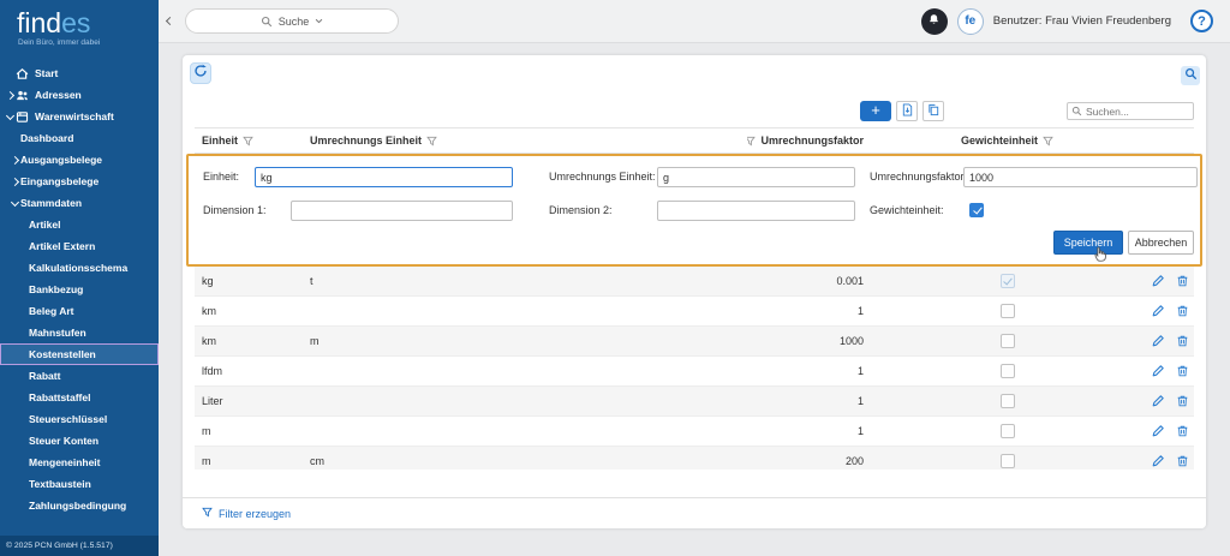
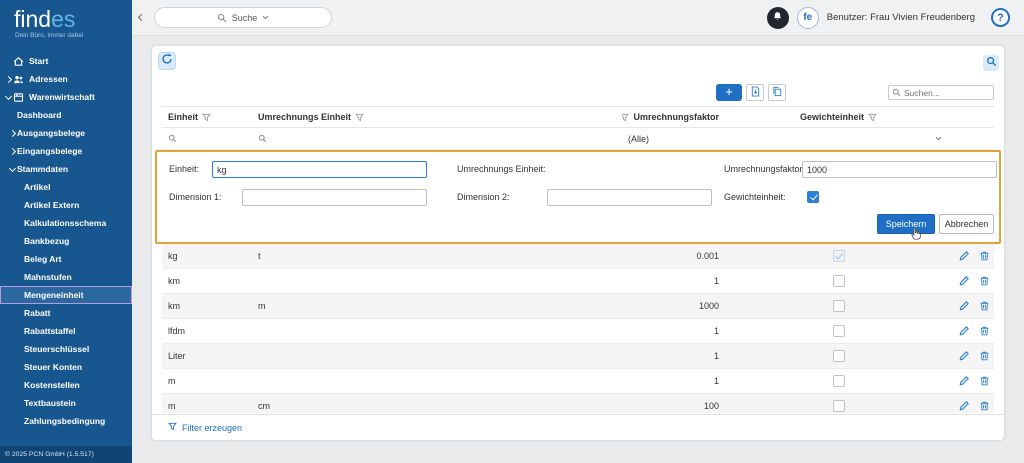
  findes
  Start
  Adressen
  Warenwirtschaft
  Dashboard
  Ausgangsbelege
  Eingangsbelege
  Stammdaten
  Artikel
  Artikel Extern
  Kalkulationsschema
  Bankbezug
  Beleg Art
  Mahnstufen
- Kostenstellen
+ Mengeneinheit
  Rabatt
  Rabattstaffel
  Steuerschlüssel
  Steuer Konten
- Mengeneinheit
+ Kostenstellen
  Textbaustein
  Zahlungsbedingung
  Suche
  fe
  Benutzer: Frau Vivien Freudenberg
  ?
  +
  Suchen...
  Einheit
  Umrechnungs Einheit
  Umrechnungsfaktor
  Gewichteinheit
+ (Alle)
  Einheit:
  kg
  Umrechnungs Einheit:
- g
  Umrechnungsfakto
  1000
  Dimension 1:
  Dimension 2:
  Gewichteinheit:
  Speichern
  Abbrechen
  kg
  t
  0.001
  km
  1
  km
  m
  1000
  lfdm
  1
  Liter
  1
  m
  1
  m
  cm
- 200
+ 100
  Filter erzeugen
